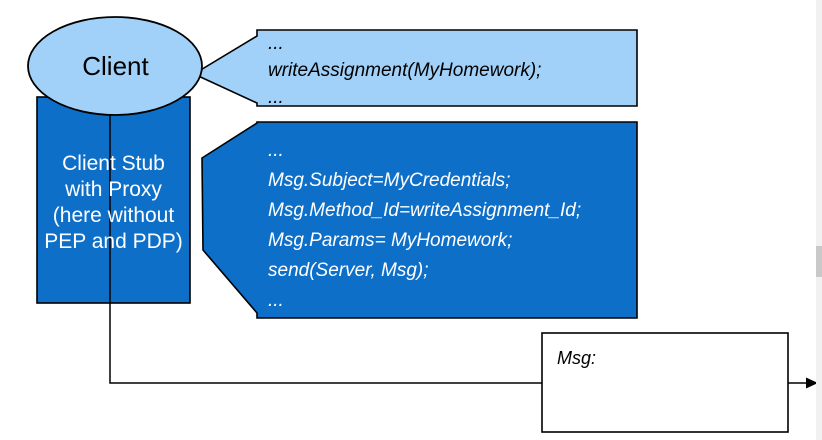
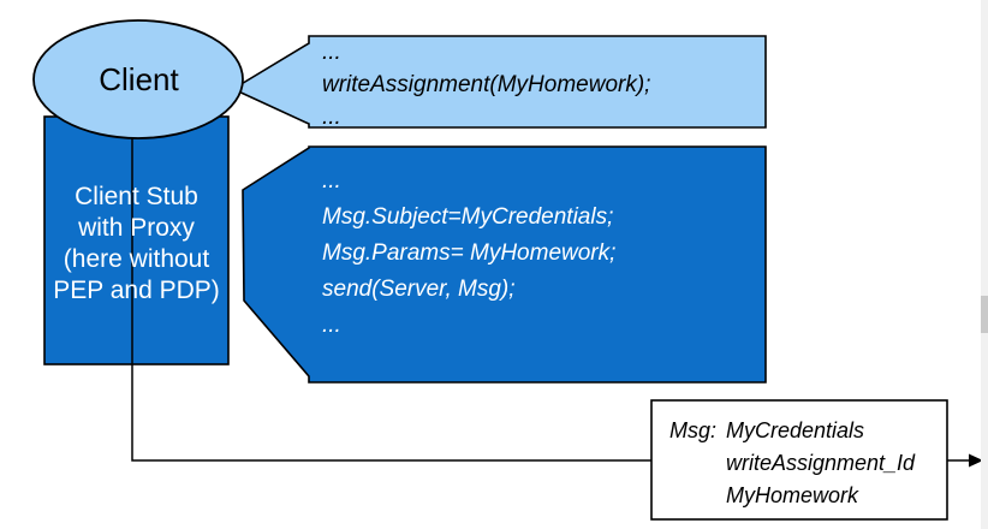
  Client
  Client Stub
  with Proxy
  (here without
  PEP and PDP)
  ...
  writeAssignment(MyHomework);
  ...
  ...
  Msg.Subject=MyCredentials;
- Msg.Method_Id=writeAssignment_Id;
  Msg.Params= MyHomework;
  send(Server, Msg);
  ...
  Msg:
+ MyCredentials
+ writeAssignment_Id
+ MyHomework
